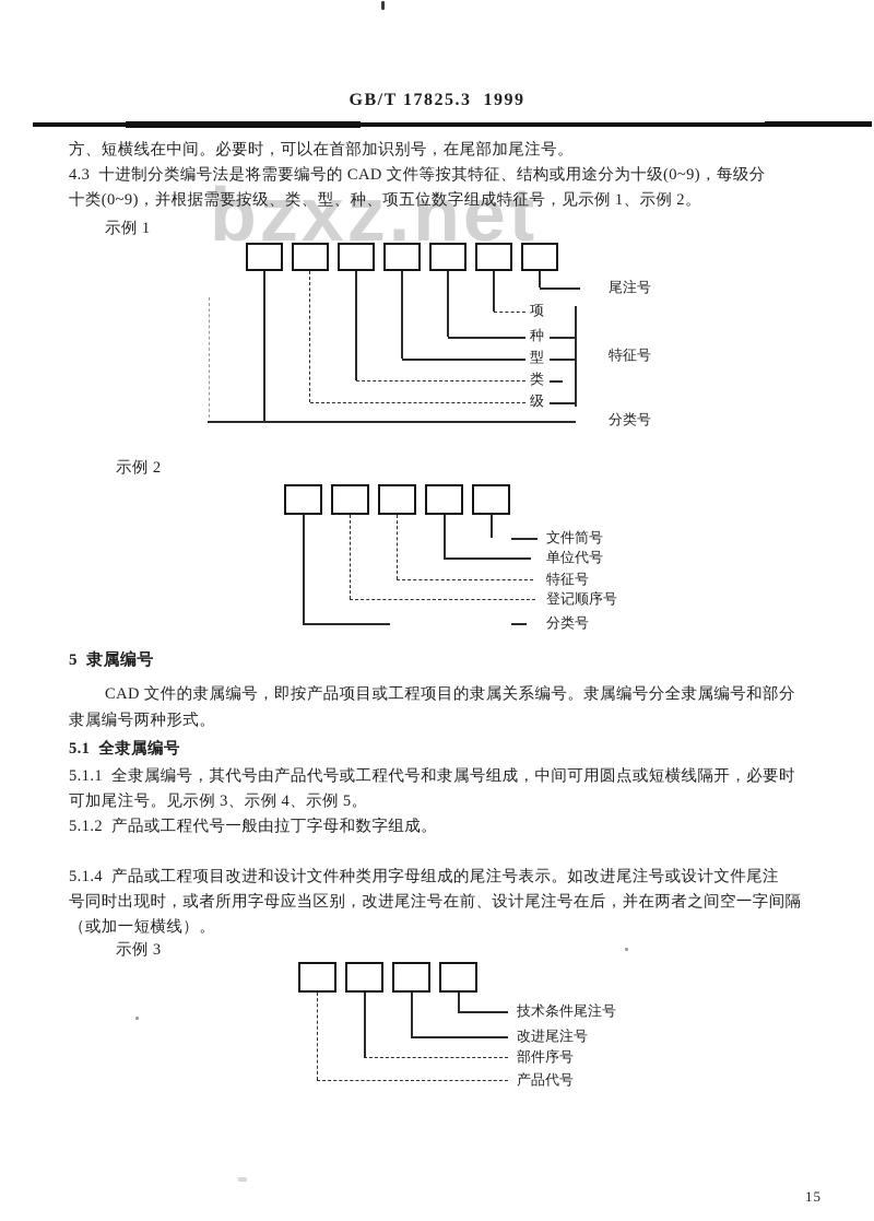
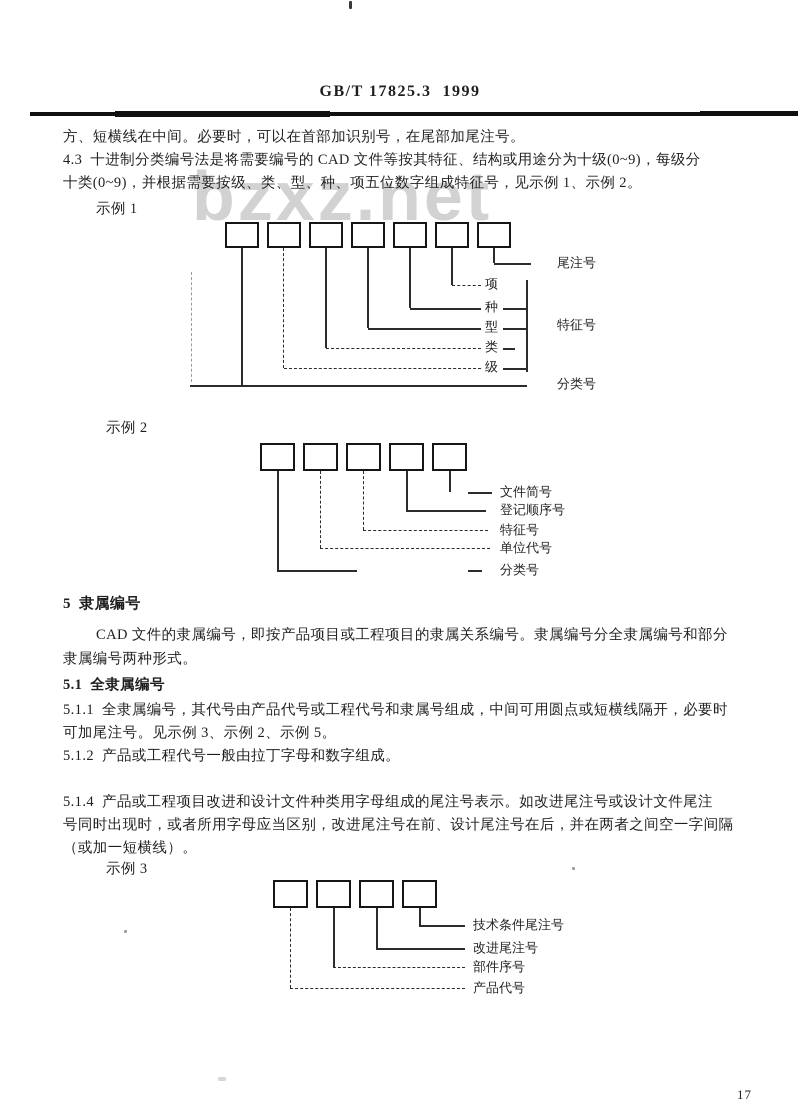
  bzxz.net
  GB/T 17825.3 1999
  方、短横线在中间。必要时，可以在首部加识别号，在尾部加尾注号。
  4.3 十进制分类编号法是将需要编号的 CAD 文件等按其特征、结构或用途分为十级(0~9)，每级分
  十类(0~9)，并根据需要按级、类、型、种、项五位数字组成特征号，见示例 1、示例 2。
  示例 1
  项
  种
  型
  类
  级
  尾注号
  特征号
  分类号
  示例 2
  文件简号
- 单位代号
+ 登记顺序号
  特征号
- 登记顺序号
+ 单位代号
  分类号
  5 隶属编号
  CAD 文件的隶属编号，即按产品项目或工程项目的隶属关系编号。隶属编号分全隶属编号和部分
  隶属编号两种形式。
  5.1 全隶属编号
  5.1.1 全隶属编号，其代号由产品代号或工程代号和隶属号组成，中间可用圆点或短横线隔开，必要时
- 可加尾注号。见示例 3、示例 4、示例 5。
+ 可加尾注号。见示例 3、示例 2、示例 5。
  5.1.2 产品或工程代号一般由拉丁字母和数字组成。
  5.1.4 产品或工程项目改进和设计文件种类用字母组成的尾注号表示。如改进尾注号或设计文件尾注
  号同时出现时，或者所用字母应当区别，改进尾注号在前、设计尾注号在后，并在两者之间空一字间隔
  （或加一短横线）。
  示例 3
  技术条件尾注号
  改进尾注号
  部件序号
  产品代号
- 15
+ 17
